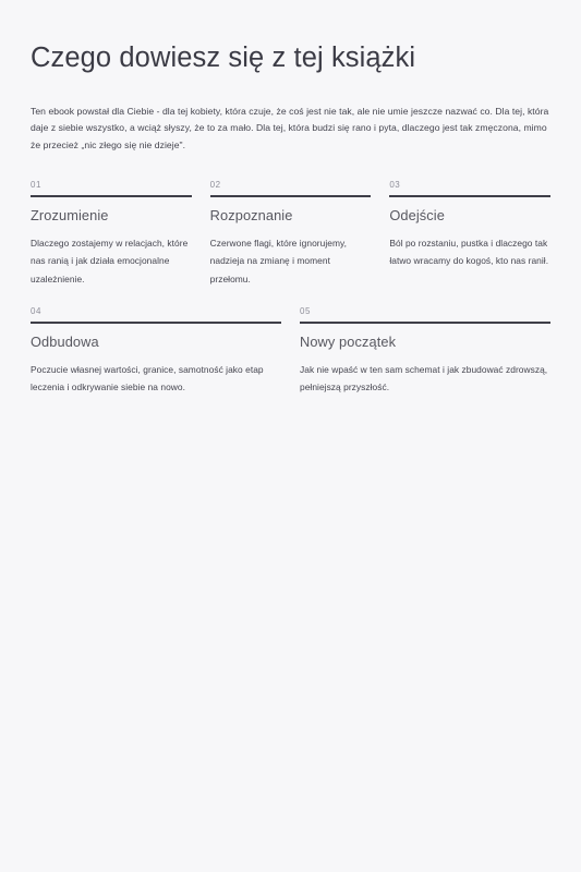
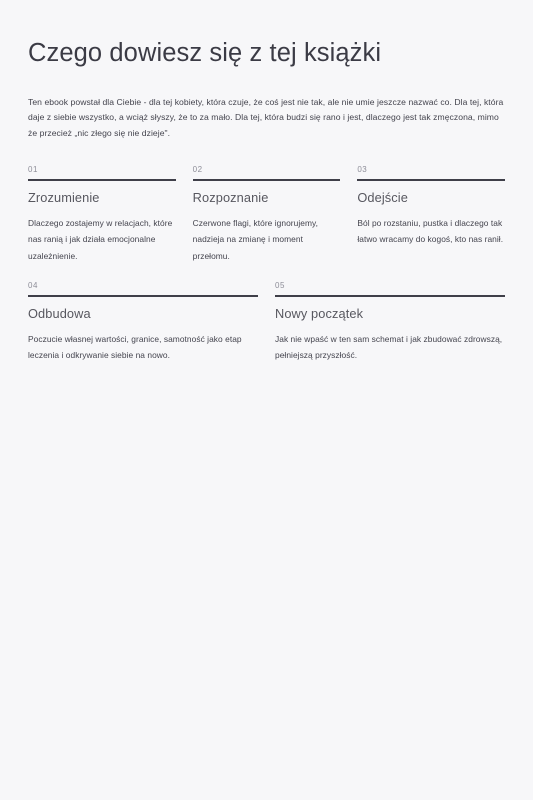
  Czego dowiesz się z tej książki
- Ten ebook powstał dla Ciebie - dla tej kobiety, która czuje, że coś jest nie tak, ale nie umie jeszcze nazwać co. Dla tej, która daje z siebie wszystko, a wciąż słyszy, że to za mało. Dla tej, która budzi się rano i pyta, dlaczego jest tak zmęczona, mimo że przecież „nic złego się nie dzieje".
+ Ten ebook powstał dla Ciebie - dla tej kobiety, która czuje, że coś jest nie tak, ale nie umie jeszcze nazwać co. Dla tej, która daje z siebie wszystko, a wciąż słyszy, że to za mało. Dla tej, która budzi się rano i jest, dlaczego jest tak zmęczona, mimo że przecież „nic złego się nie dzieje".
  01
  Zrozumienie
  Dlaczego zostajemy w relacjach, które nas ranią i jak działa emocjonalne uzależnienie.
  02
  Rozpoznanie
  Czerwone flagi, które ignorujemy, nadzieja na zmianę i moment przełomu.
  03
  Odejście
  Ból po rozstaniu, pustka i dlaczego tak łatwo wracamy do kogoś, kto nas ranił.
  04
  Odbudowa
  Poczucie własnej wartości, granice, samotność jako etap leczenia i odkrywanie siebie na nowo.
  05
  Nowy początek
  Jak nie wpaść w ten sam schemat i jak zbudować zdrowszą, pełniejszą przyszłość.
